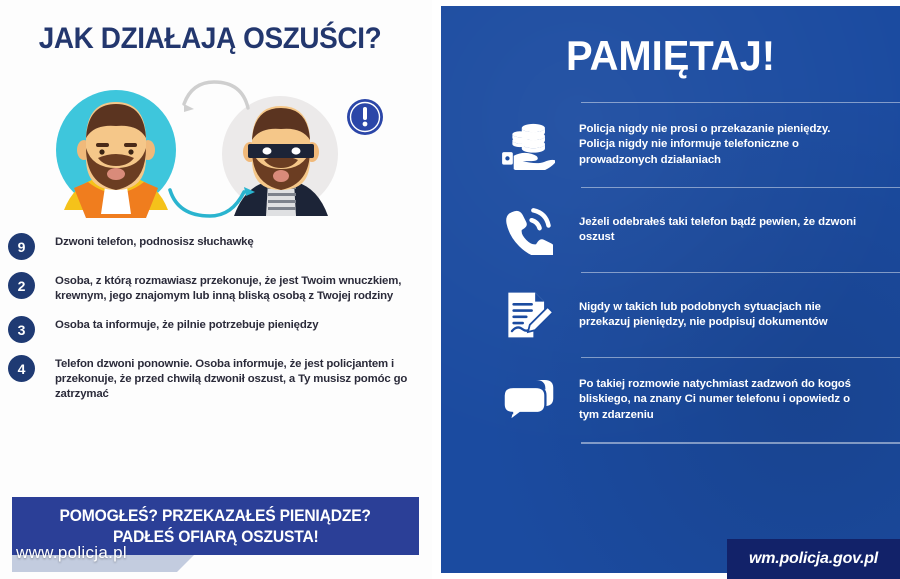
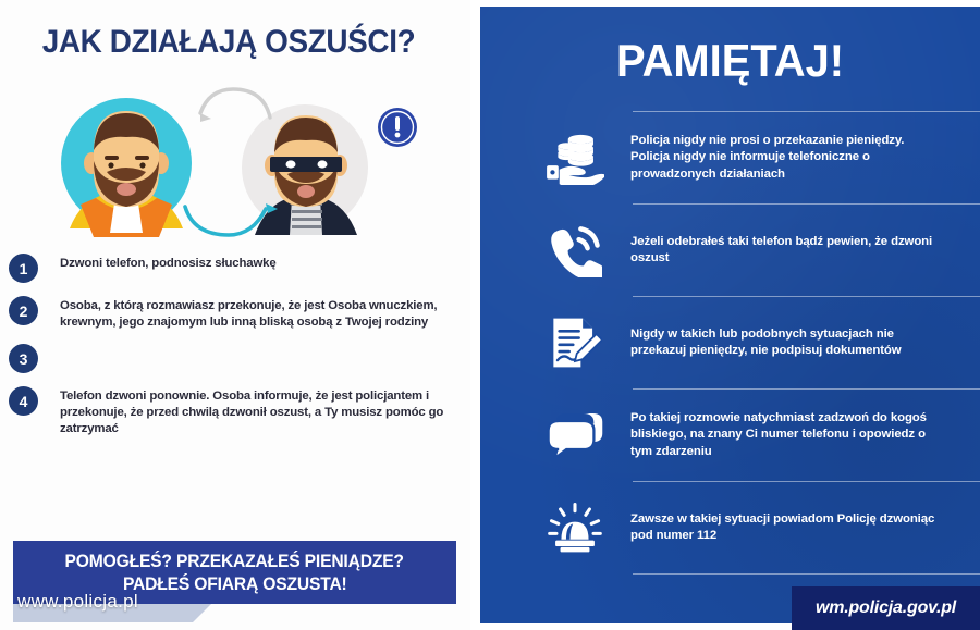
  JAK DZIAŁAJĄ OSZUŚCI?
- 9
+ 1
  Dzwoni telefon, podnosisz słuchawkę
  2
- Osoba, z którą rozmawiasz przekonuje, że jest Twoim wnuczkiem, krewnym, jego znajomym lub inną bliską osobą z Twojej rodziny
+ Osoba, z którą rozmawiasz przekonuje, że jest Osoba wnuczkiem, krewnym, jego znajomym lub inną bliską osobą z Twojej rodziny
  3
- Osoba ta informuje, że pilnie potrzebuje pieniędzy
  4
  Telefon dzwoni ponownie. Osoba informuje, że jest policjantem i przekonuje, że przed chwilą dzwonił oszust, a Ty musisz pomóc go zatrzymać
  POMOGŁEŚ? PRZEKAZAŁEŚ PIENIĄDZE?
  PADŁEŚ OFIARĄ OSZUSTA!
  www.policja.pl
  PAMIĘTAJ!
  Policja nigdy nie prosi o przekazanie pieniędzy. Policja nigdy nie informuje telefoniczne o prowadzonych działaniach
  Jeżeli odebrałeś taki telefon bądź pewien, że dzwoni oszust
  Nigdy w takich lub podobnych sytuacjach nie przekazuj pieniędzy, nie podpisuj dokumentów
  Po takiej rozmowie natychmiast zadzwoń do kogoś bliskiego, na znany Ci numer telefonu i opowiedz o tym zdarzeniu
+ Zawsze w takiej sytuacji powiadom Policję dzwoniąc pod numer 112
  wm.policja.gov.pl
